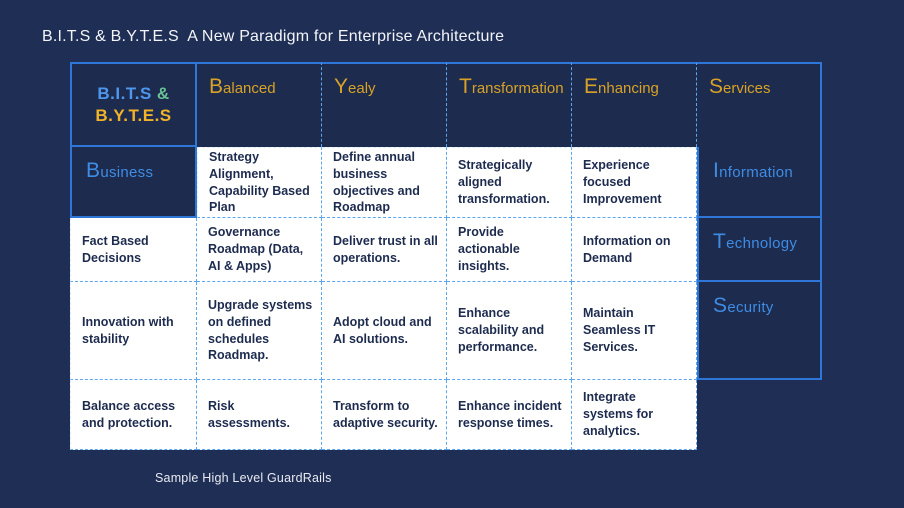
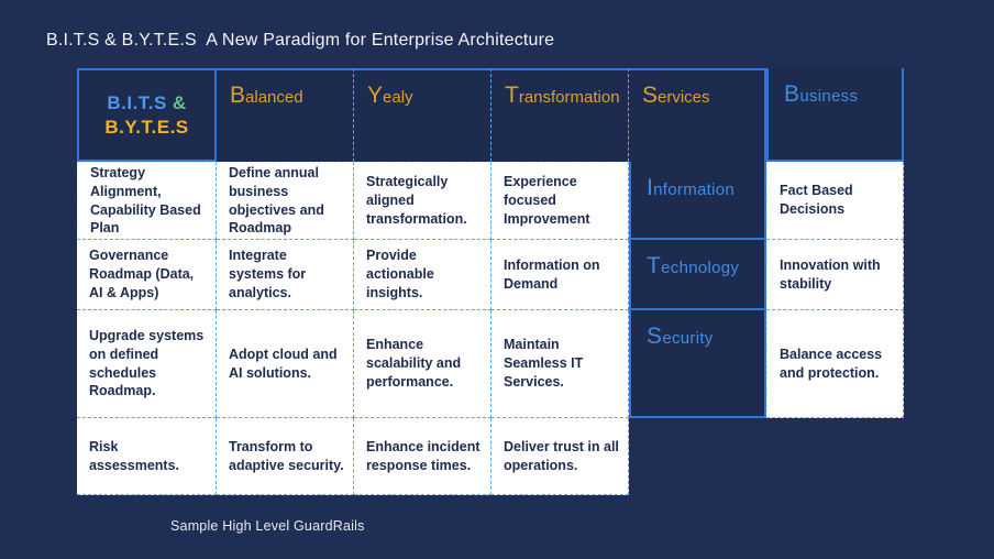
  B.I.T.S & B.Y.T.E.S A New Paradigm for Enterprise Architecture
  B.I.T.S &
  B.Y.T.E.S
  Balanced
  Yealy
  Transformation
- Enhancing
  Services
  Business
  Strategy Alignment, Capability Based Plan
  Define annual business objectives and Roadmap
  Strategically aligned transformation.
  Experience focused Improvement
  Information
  Fact Based Decisions
  Governance Roadmap (Data, AI & Apps)
- Deliver trust in all operations.
+ Integrate systems for analytics.
  Provide actionable insights.
  Information on Demand
  Technology
  Innovation with stability
  Upgrade systems on defined schedules Roadmap.
  Adopt cloud and AI solutions.
  Enhance scalability and performance.
  Maintain Seamless IT Services.
  Security
  Balance access and protection.
  Risk assessments.
  Transform to adaptive security.
  Enhance incident response times.
- Integrate systems for analytics.
+ Deliver trust in all operations.
  Sample High Level GuardRails
